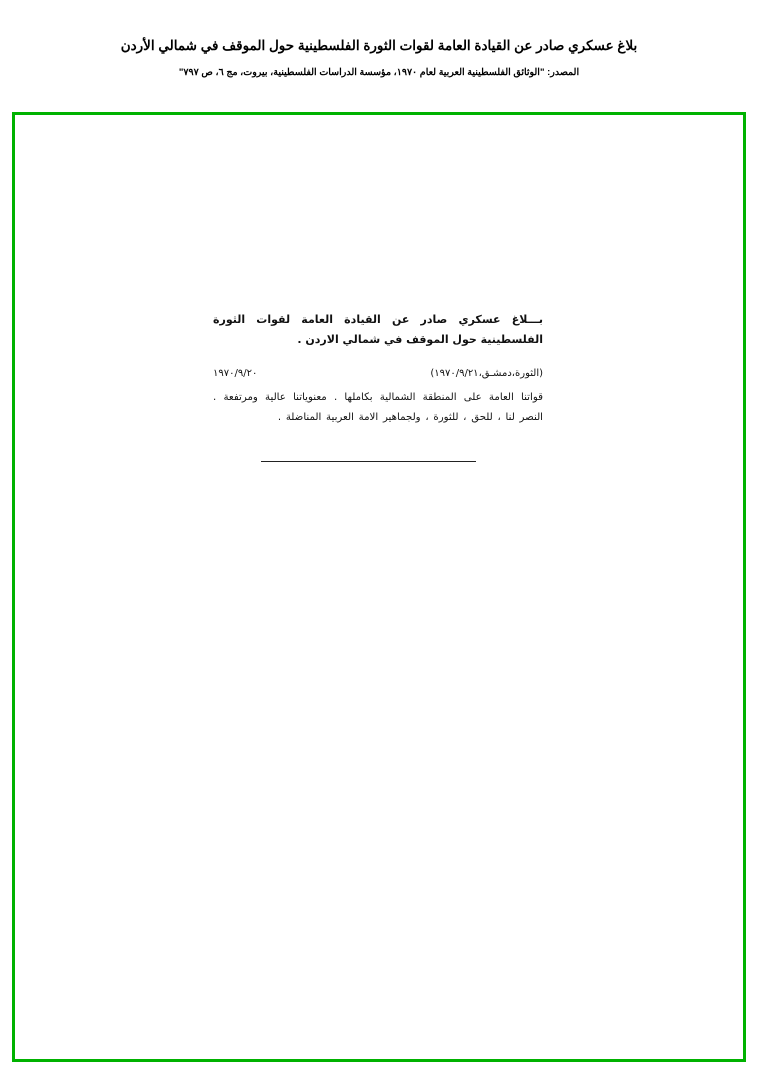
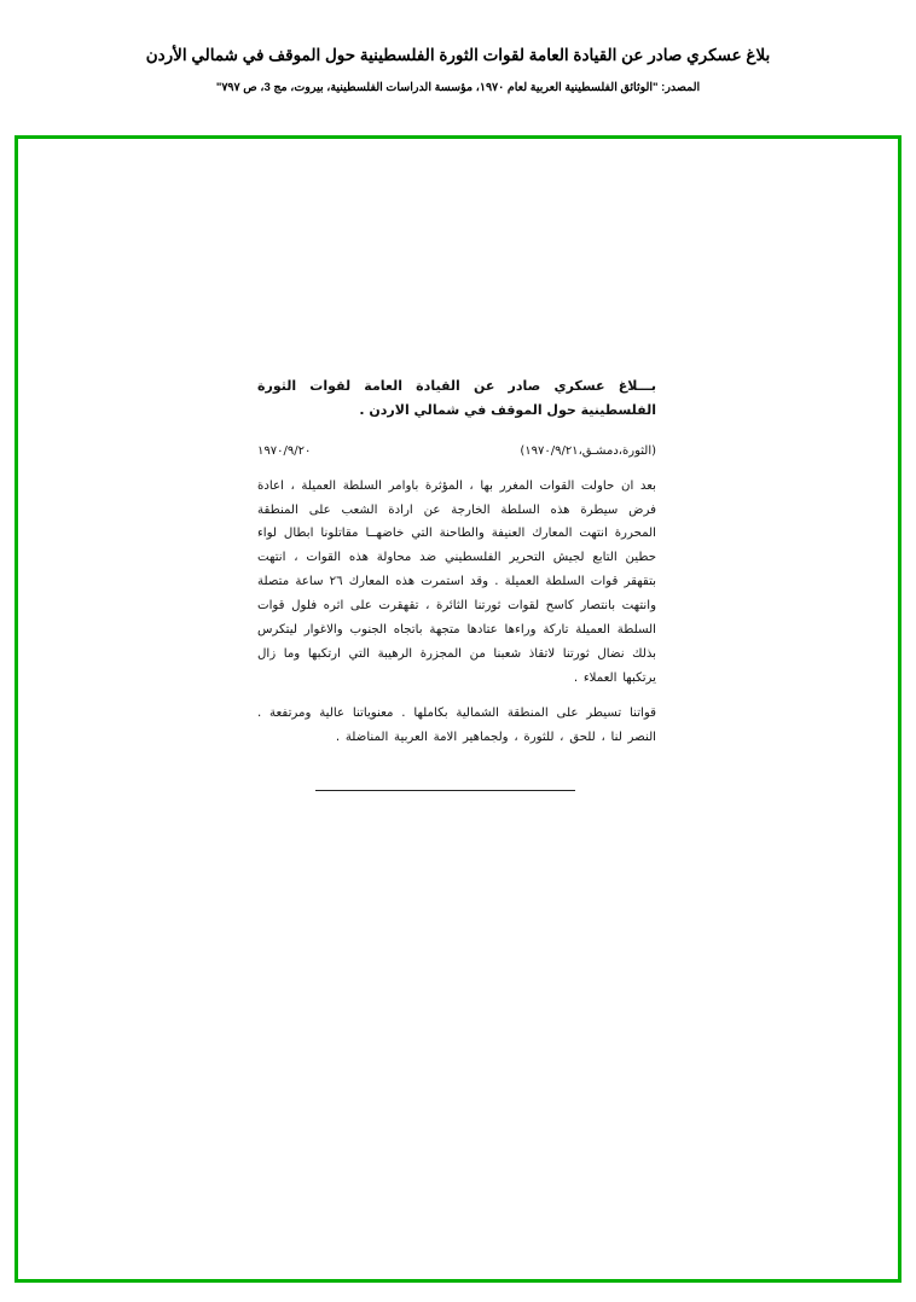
  بلاغ عسكري صادر عن القيادة العامة لقوات الثورة الفلسطينية حول الموقف في شمالي الأردن
- المصدر: "الوثائق الفلسطينية العربية لعام ١٩٧٠، مؤسسة الدراسات الفلسطينية، بيروت، مج ٦، ص ٧٩٧"
+ المصدر: "الوثائق الفلسطينية العربية لعام ١٩٧٠، مؤسسة الدراسات الفلسطينية، بيروت، مج 3، ص ٧٩٧"
  بـــلاغ عسكري صادر عن القيادة العامة لقوات الثورة الفلسطينية حول الموقف في شمالي الاردن .
  (الثورة،دمشـق،١٩٧٠/٩/٢١)
  ١٩٧٠/٩/٢٠
+ بعد ان حاولت القوات المغرر بها ، المؤثرة باوامر السلطة العميلة ، اعادة فرض سيطرة هذه السلطة الخارجة عن ارادة الشعب على المنطقة المحررة انتهت المعارك العنيفة والطاحنة التي خاضهــا مقاتلونا ابطال لواء حطين التابع لجيش التحرير الفلسطيني ضد محاولة هذه القوات ، انتهت بتقهقر قوات السلطة العميلة . وقد استمرت هذه المعارك ٢٦ ساعة متصلة وانتهت بانتصار كاسح لقوات ثورتنا الثائرة ، تقهقرت على اثره فلول قوات السلطة العميلة تاركة وراءها عتادها متجهة باتجاه الجنوب والاغوار ليتكرس بذلك نضال ثورتنا لاتقاذ شعبنا من المجزرة الرهيبة التي ارتكبها وما زال يرتكبها العملاء .
- قواتنا العامة على المنطقة الشمالية بكاملها . معنوياتنا عالية ومرتفعة . النصر لنا ، للحق ، للثورة ، ولجماهير الامة العربية المناضلة .
+ قواتنا تسيطر على المنطقة الشمالية بكاملها . معنوياتنا عالية ومرتفعة . النصر لنا ، للحق ، للثورة ، ولجماهير الامة العربية المناضلة .
